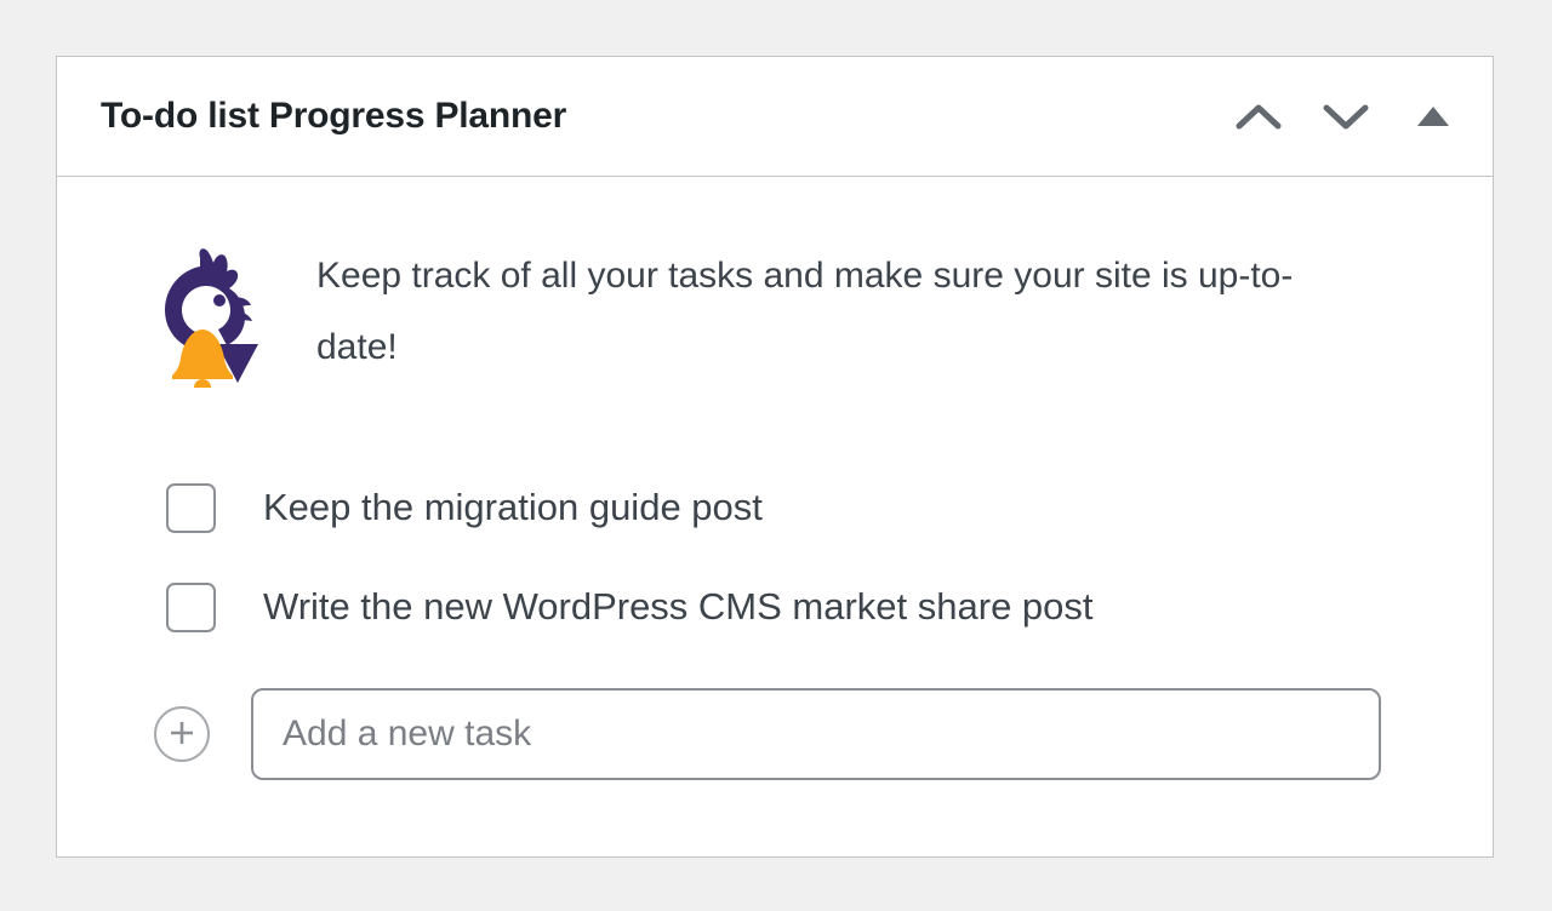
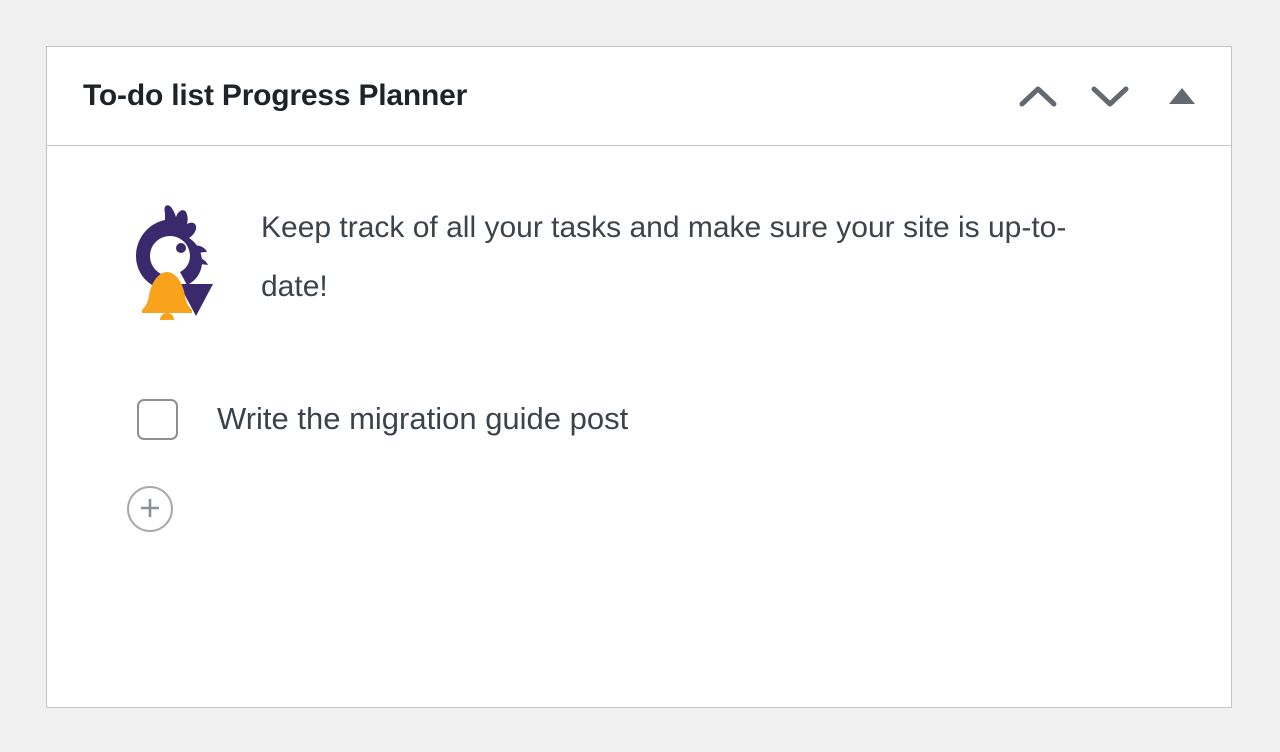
  To-do list Progress Planner
  Keep track of all your tasks and make sure your site is up-to-date!
- Keep the migration guide post
+ Write the migration guide post
- Write the new WordPress CMS market share post
- Add a new task
